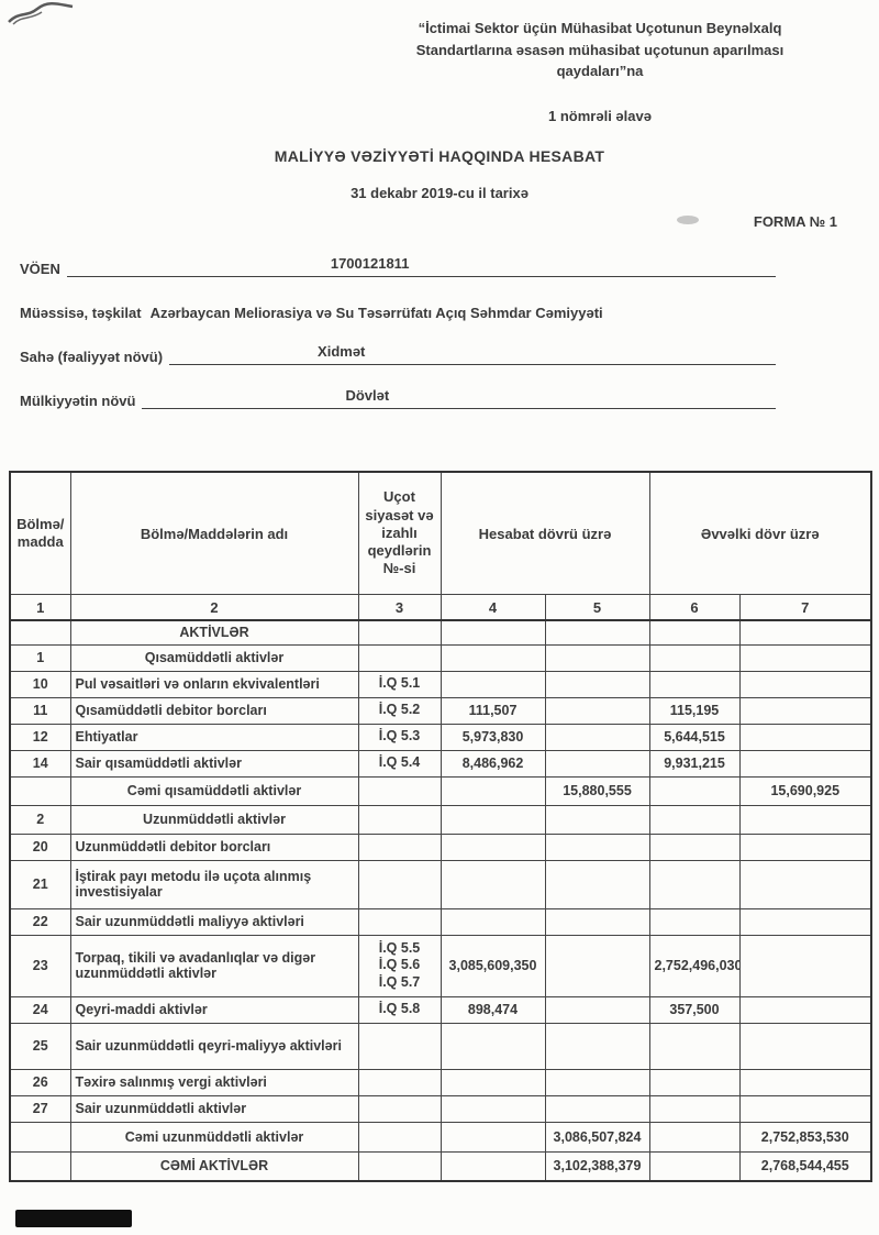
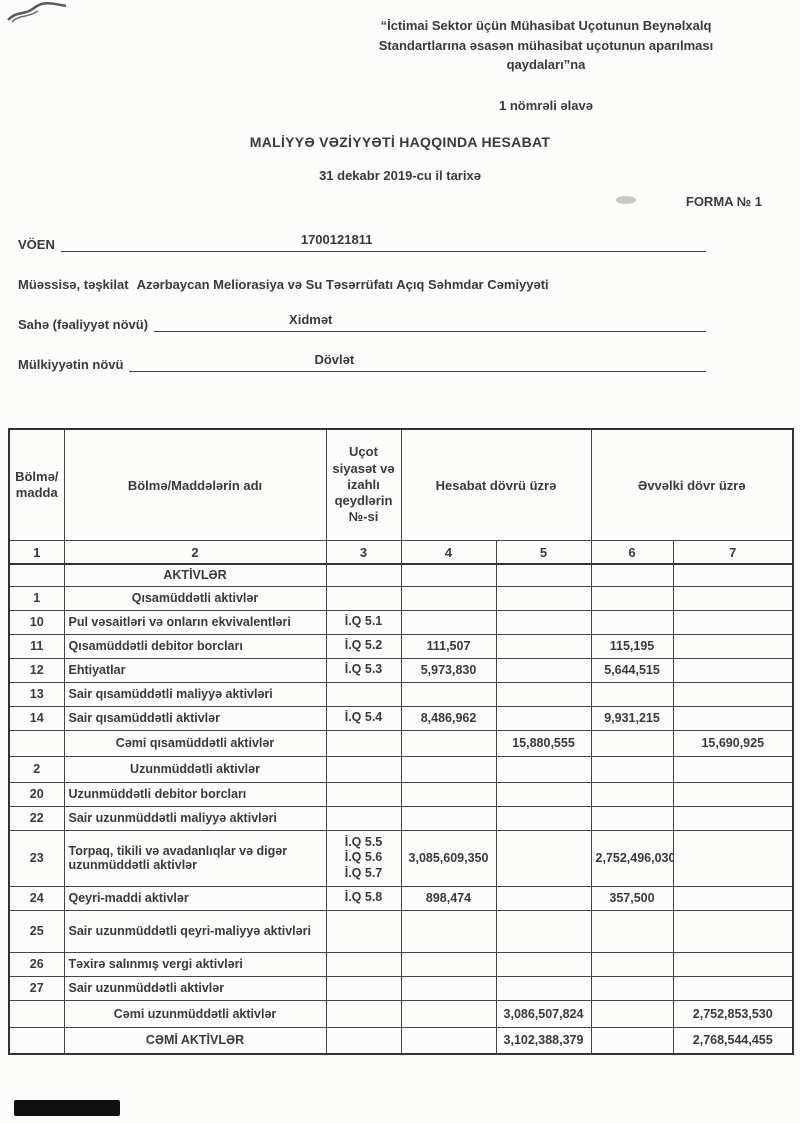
  “İctimai Sektor üçün Mühasibat Uçotunun Beynəlxalq Standartlarına əsasən mühasibat uçotunun aparılması qaydaları”na
  1 nömrəli əlavə
  MALİYYƏ VƏZİYYƏTİ HAQQINDA HESABAT
  31 dekabr 2019-cu il tarixə
  FORMA № 1
  VÖEN
  1700121811
  Müəssisə, təşkilat
  Azərbaycan Meliorasiya və Su Təsərrüfatı Açıq Səhmdar Cəmiyyəti
  Sahə (fəaliyyət növü)
  Xidmət
  Mülkiyyətin növü
  Dövlət
  Bölmə/ madda	Bölmə/Maddələrin adı	Uçot siyasət və izahlı qeydlərin №-si	Hesabat dövrü üzrə	Əvvəlki dövr üzrə
  1	2	3	4	5	6	7
  	AKTİVLƏR
  1	Qısamüddətli aktivlər
  10	Pul vəsaitləri və onların ekvivalentləri	İ.Q 5.1
  11	Qısamüddətli debitor borcları	İ.Q 5.2	111,507		115,195
  12	Ehtiyatlar	İ.Q 5.3	5,973,830		5,644,515
+ 13	Sair qısamüddətli maliyyə aktivləri
  14	Sair qısamüddətli aktivlər	İ.Q 5.4	8,486,962		9,931,215
  	Cəmi qısamüddətli aktivlər			15,880,555		15,690,925
  2	Uzunmüddətli aktivlər
  20	Uzunmüddətli debitor borcları
- 21	İştirak payı metodu ilə uçota alınmış investisiyalar
  22	Sair uzunmüddətli maliyyə aktivləri
  23	Torpaq, tikili və avadanlıqlar və digər uzunmüddətli aktivlər	İ.Q 5.5 İ.Q 5.6 İ.Q 5.7	3,085,609,350		2,752,496,030
  24	Qeyri-maddi aktivlər	İ.Q 5.8	898,474		357,500
  25	Sair uzunmüddətli qeyri-maliyyə aktivləri
  26	Təxirə salınmış vergi aktivləri
  27	Sair uzunmüddətli aktivlər
  	Cəmi uzunmüddətli aktivlər			3,086,507,824		2,752,853,530
  	CƏMİ AKTİVLƏR			3,102,388,379		2,768,544,455
